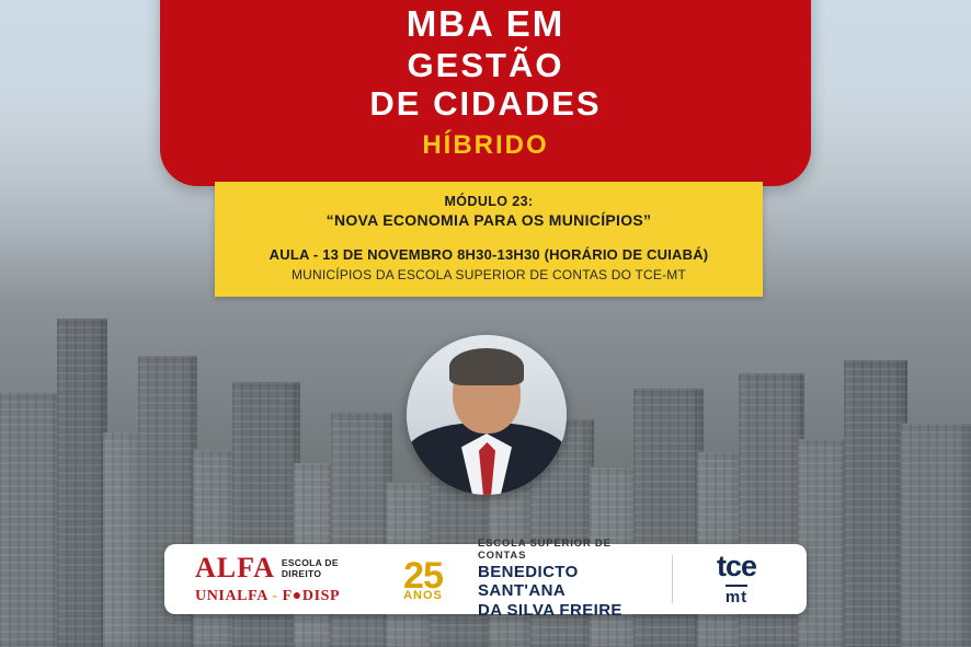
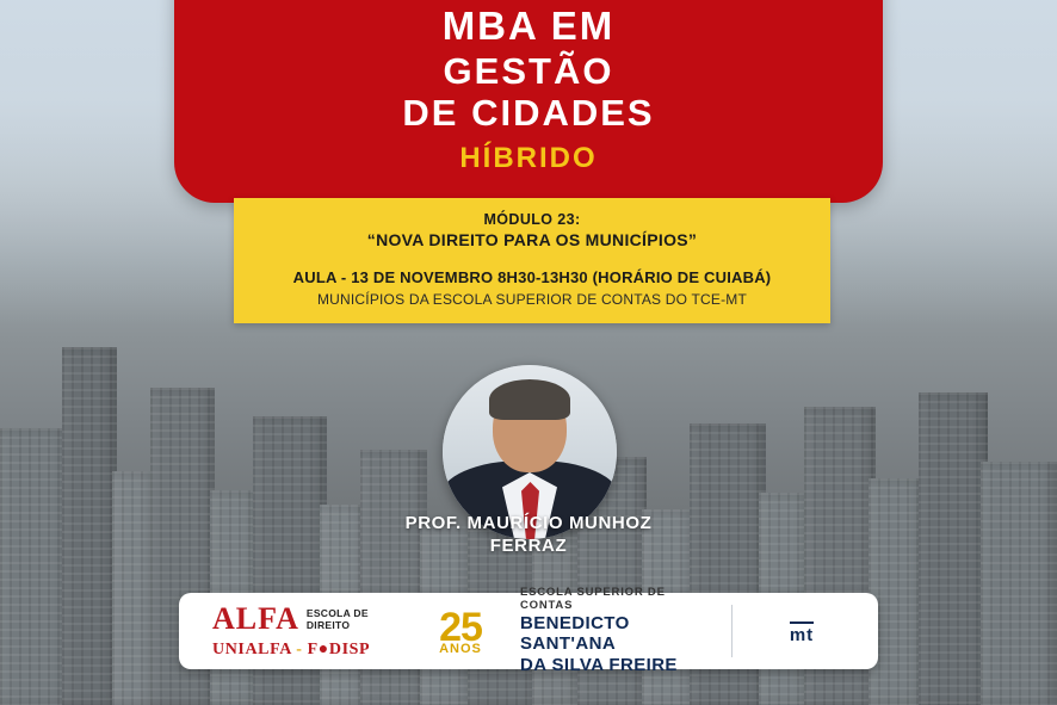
  MBA EM
  GESTÃO
  DE CIDADES
  HÍBRIDO
  MÓDULO 23:
- “NOVA ECONOMIA PARA OS MUNICÍPIOS”
+ “NOVA DIREITO PARA OS MUNICÍPIOS”
  AULA - 13 DE NOVEMBRO 8H30-13H30 (HORÁRIO DE CUIABÁ)
  MUNICÍPIOS DA ESCOLA SUPERIOR DE CONTAS DO TCE-MT
+ PROF. MAURÍCIO MUNHOZ
+ FERRAZ
  ALFA
  ESCOLA DE
  DIREITO
  UNIALFA - F●DISP
  25
  ANOS
  ESCOLA SUPERIOR DE CONTAS
  BENEDICTO SANT'ANA
  DA SILVA FREIRE
- tce
  mt
